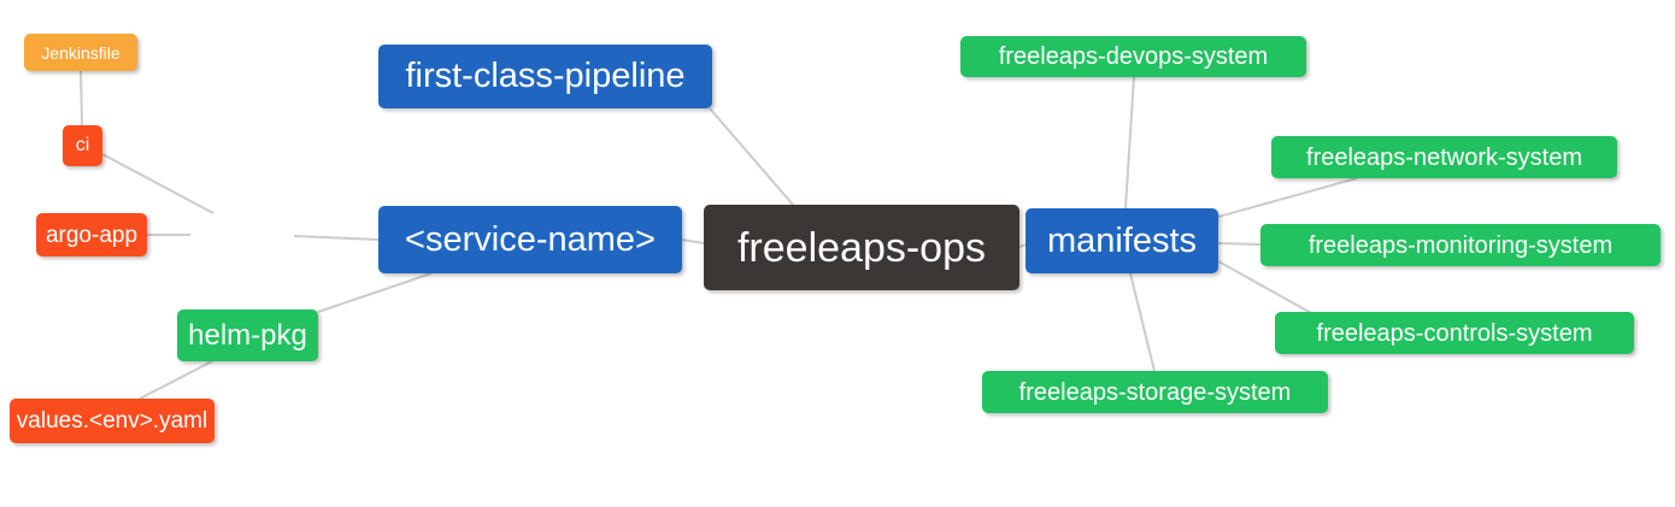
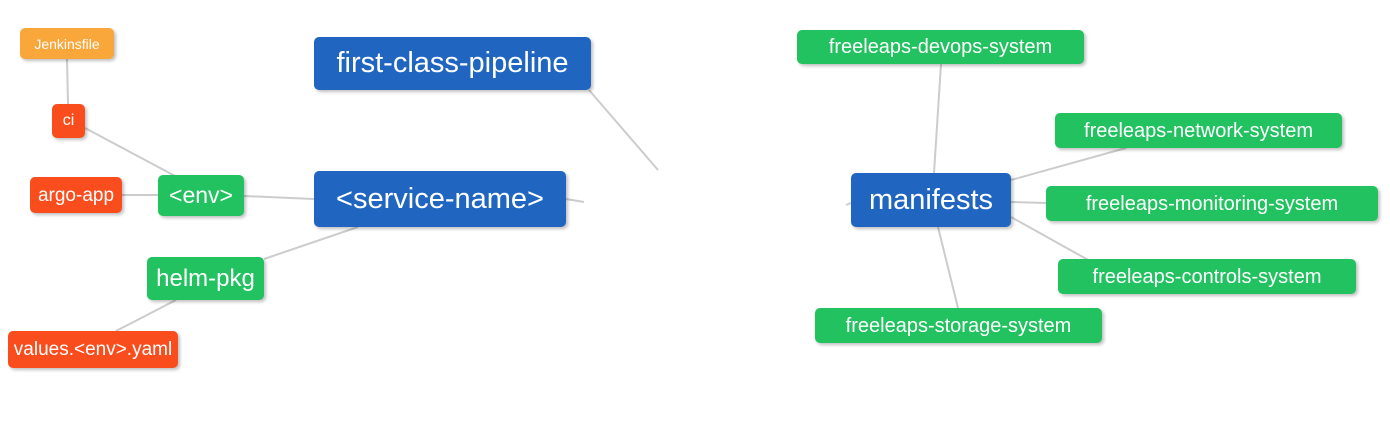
  Jenkinsfile
  ci
  argo-app
+ <env>
  first-class-pipeline
  <service-name>
- freeleaps-ops
  manifests
  helm-pkg
  values.<env>.yaml
  freeleaps-devops-system
  freeleaps-network-system
  freeleaps-monitoring-system
  freeleaps-controls-system
  freeleaps-storage-system
